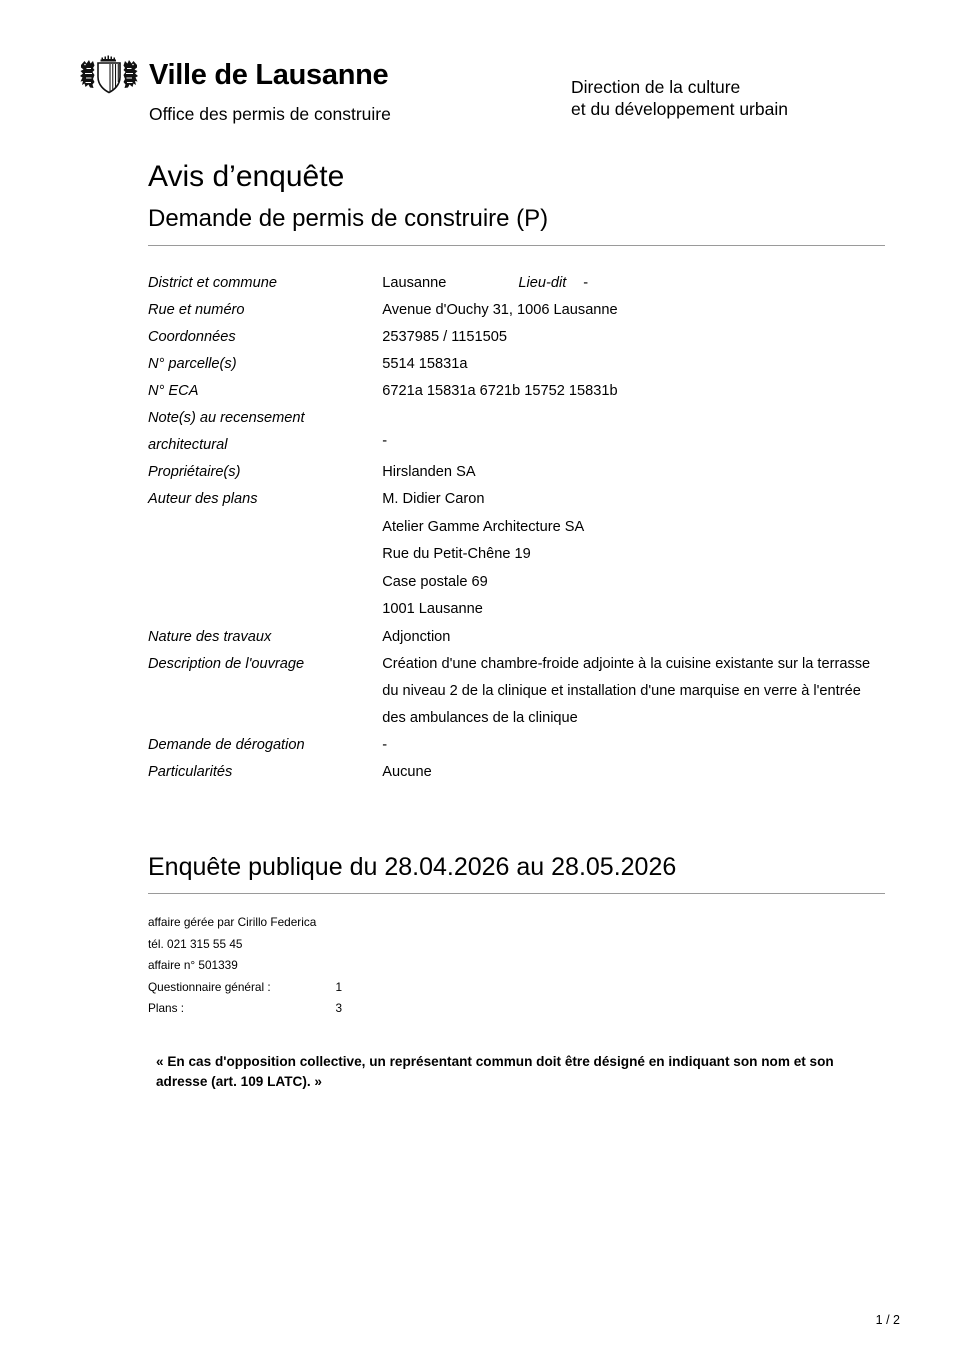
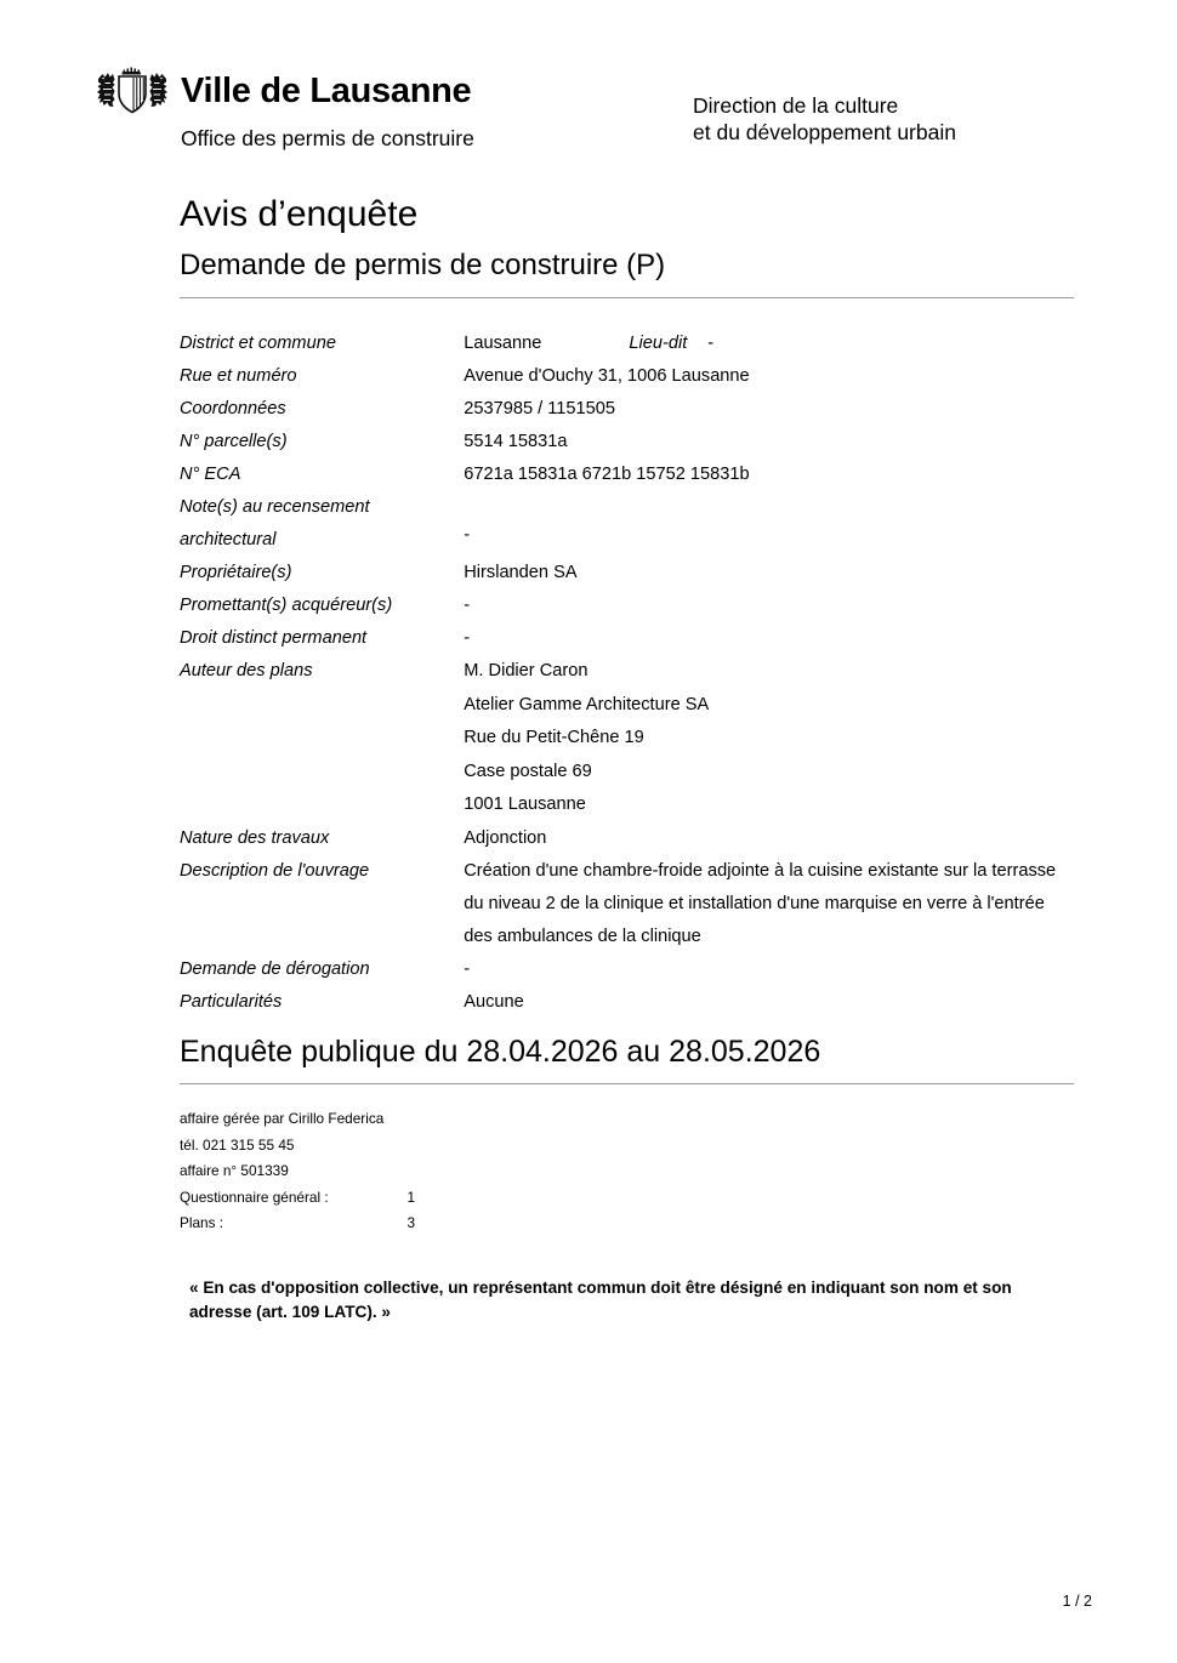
  Ville de Lausanne
  Office des permis de construire
  Direction de la culture
  et du développement urbain
  Avis d’enquête
  Demande de permis de construire (P)
  District et commune	Lausanne Lieu-dit -
  Rue et numéro	Avenue d'Ouchy 31, 1006 Lausanne
  Coordonnées	2537985 / 1151505
  N° parcelle(s)	5514 15831a
  N° ECA	6721a 15831a 6721b 15752 15831b
  Note(s) au recensement architectural	-
  Propriétaire(s)	Hirslanden SA
+ Promettant(s) acquéreur(s)	-
+ Droit distinct permanent	-
  Auteur des plans	M. Didier Caron Atelier Gamme Architecture SA Rue du Petit-Chêne 19 Case postale 69 1001 Lausanne
  Nature des travaux	Adjonction
  Description de l'ouvrage	Création d'une chambre-froide adjointe à la cuisine existante sur la terrasse du niveau 2 de la clinique et installation d'une marquise en verre à l'entrée des ambulances de la clinique
  Demande de dérogation	-
  Particularités	Aucune
  Enquête publique du 28.04.2026 au 28.05.2026
  affaire gérée par Cirillo Federica
  tél. 021 315 55 45
  affaire n° 501339
  Questionnaire général : 1
  Plans : 3
  « En cas d'opposition collective, un représentant commun doit être désigné en indiquant son nom et son adresse (art. 109 LATC). »
  1 / 2
